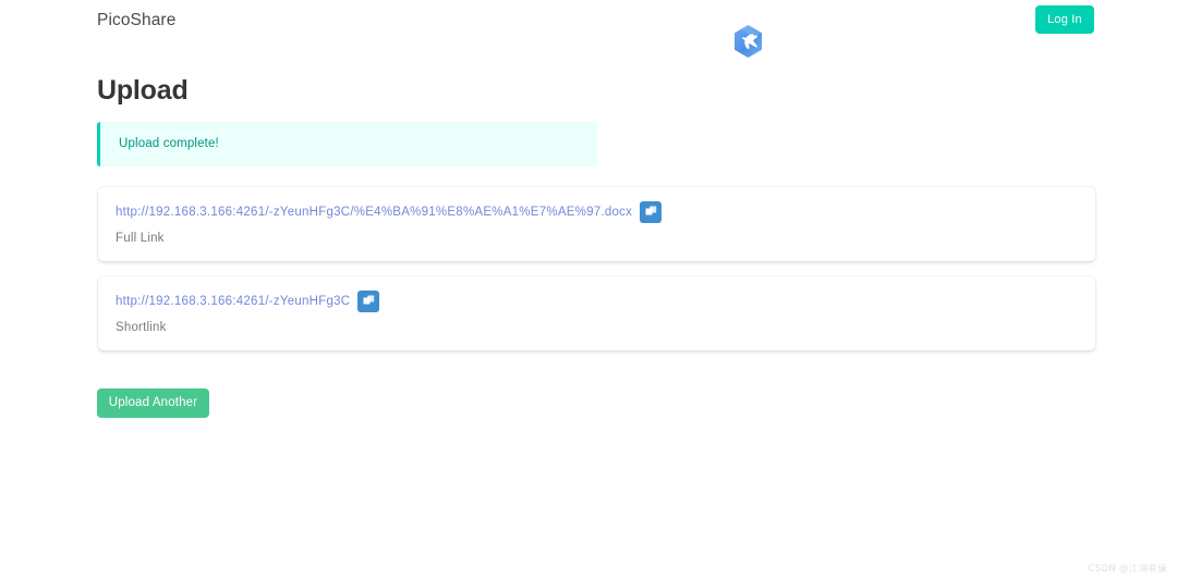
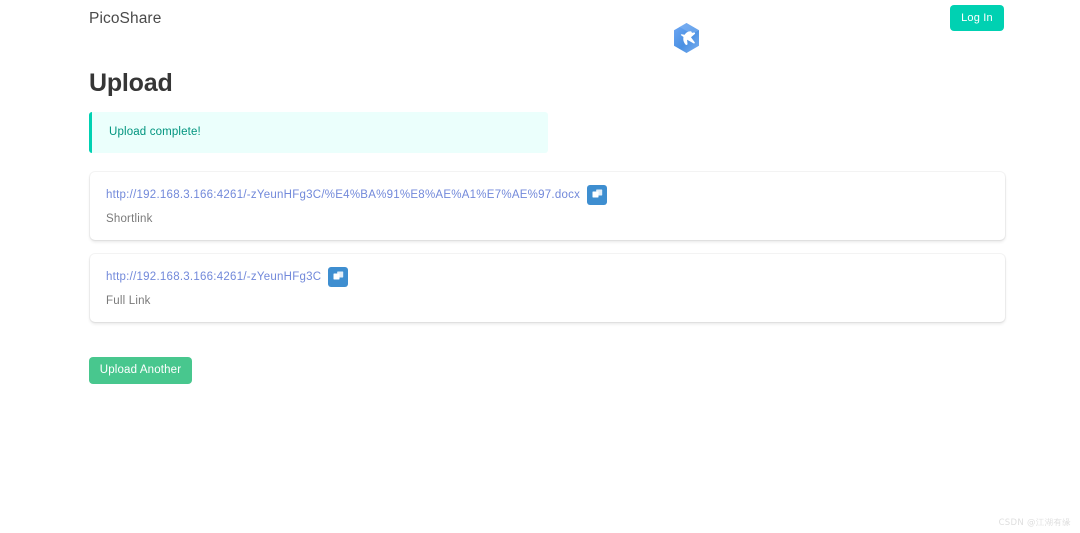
  PicoShare
  Log In
  Upload
  Upload complete!
  http://192.168.3.166:4261/-zYeunHFg3C/%E4%BA%91%E8%AE%A1%E7%AE%97.docx
- Full Link
+ Shortlink
  http://192.168.3.166:4261/-zYeunHFg3C
- Shortlink
+ Full Link
  Upload Another
  CSDN @江湖有缘
